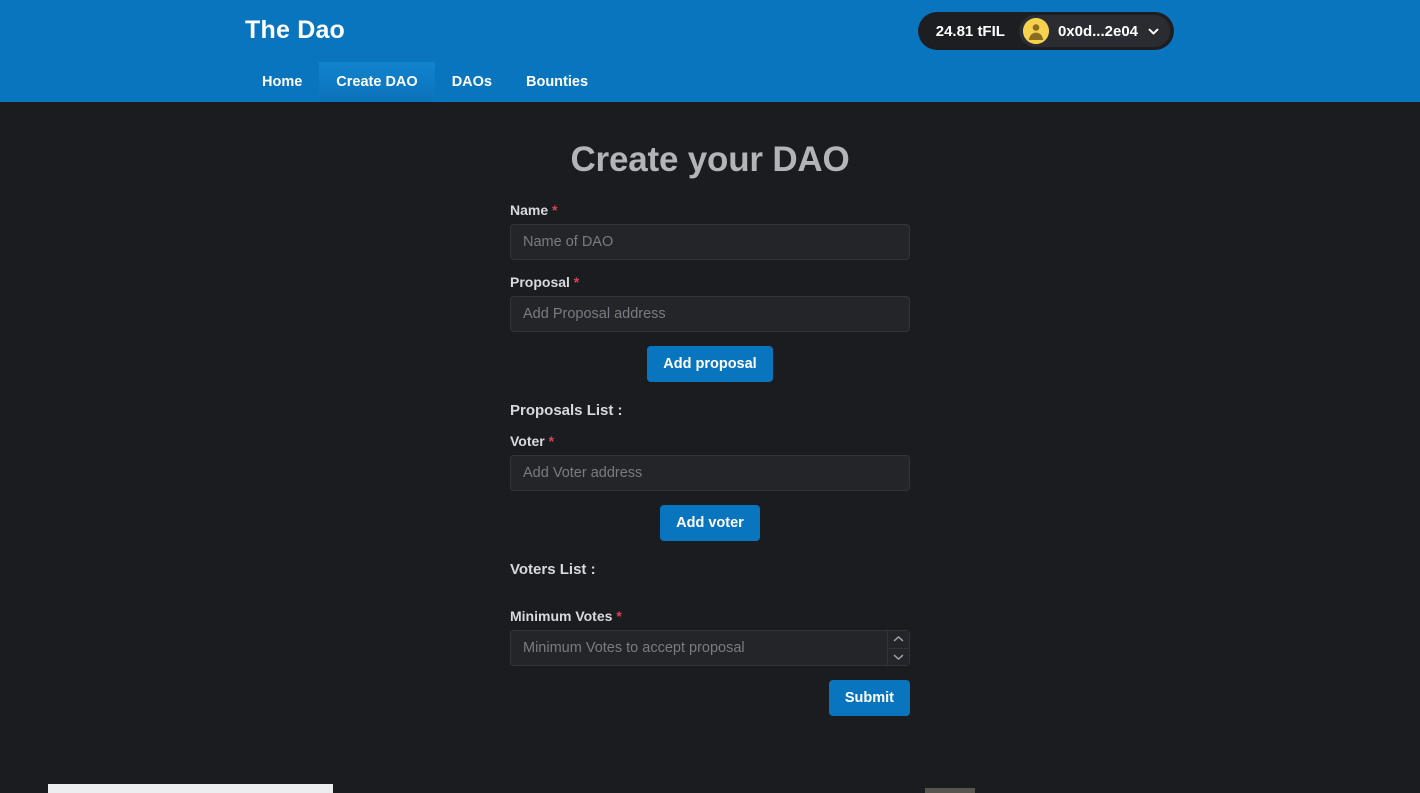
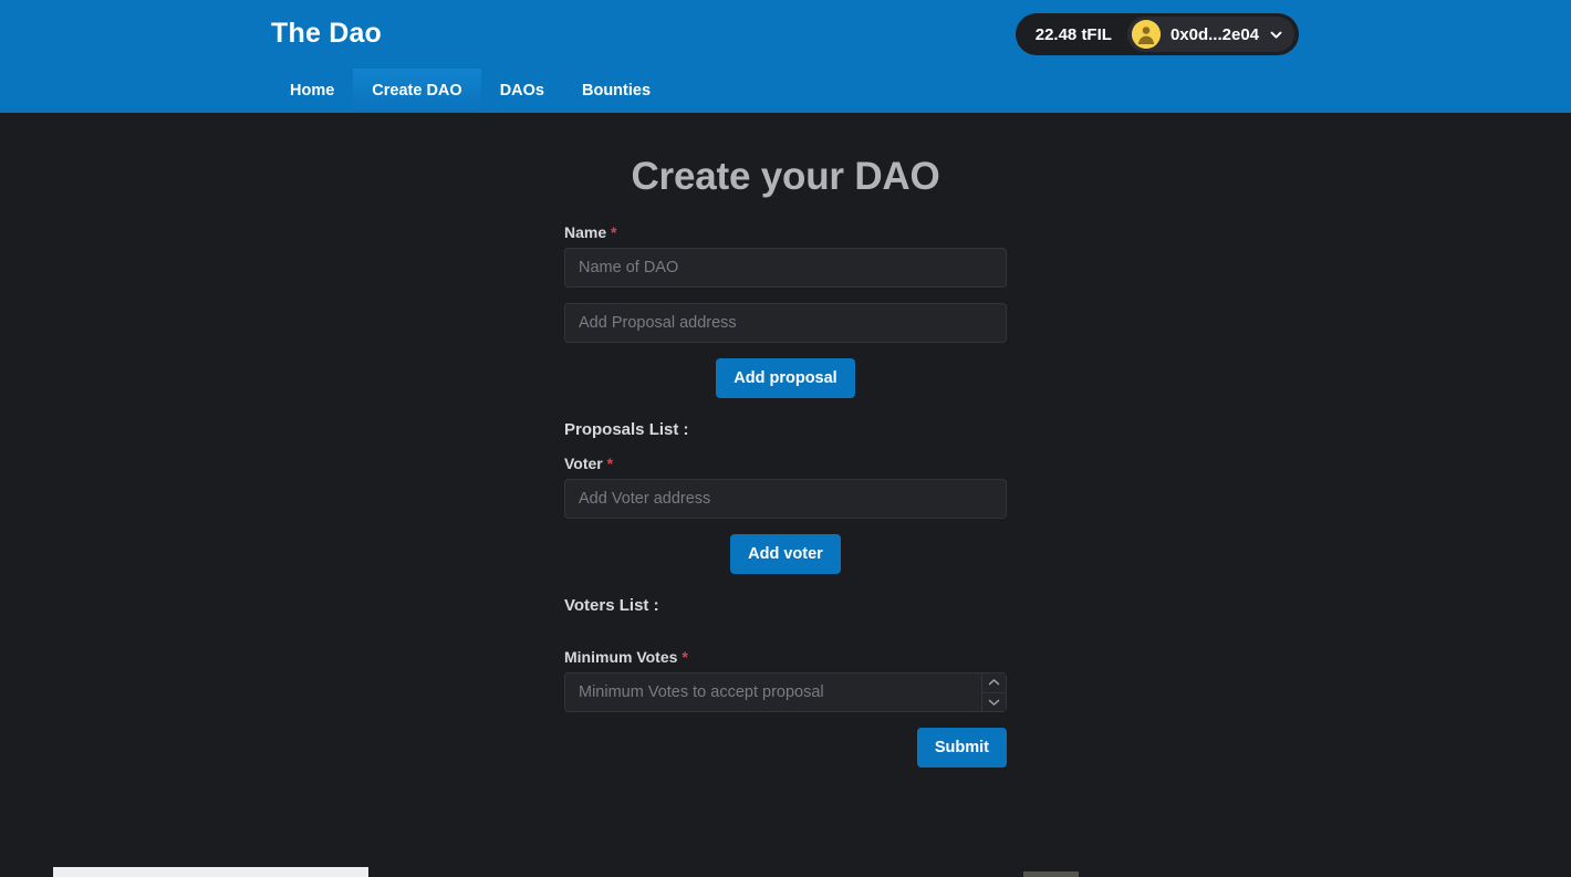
  The Dao
- 24.81 tFIL
+ 22.48 tFIL
  0x0d...2e04
  Home
  Create DAO
  DAOs
  Bounties
  Create your DAO
  Name *
  Name of DAO
- Proposal *
  Add Proposal address
  Add proposal
  Proposals List :
  Voter *
  Add Voter address
  Add voter
  Voters List :
  Minimum Votes *
  Minimum Votes to accept proposal
  Submit
